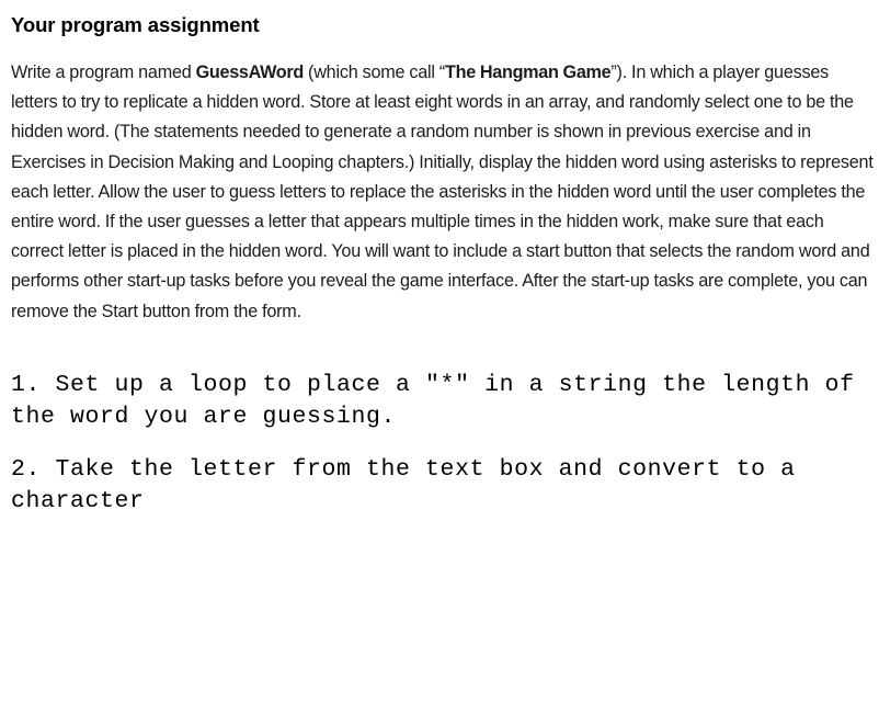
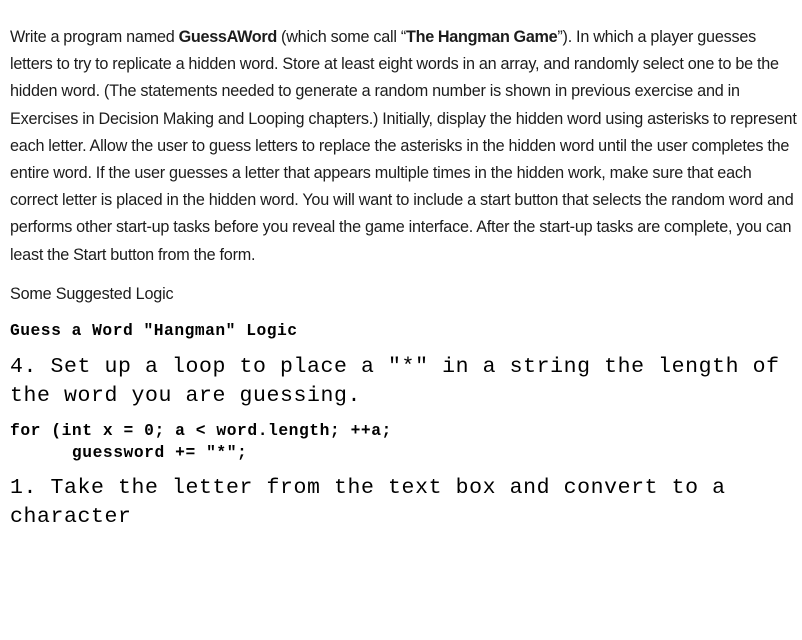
- Your program assignment
- Write a program named GuessAWord (which some call “The Hangman Game”). In which a player guesses letters to try to replicate a hidden word. Store at least eight words in an array, and randomly select one to be the hidden word. (The statements needed to generate a random number is shown in previous exercise and in Exercises in Decision Making and Looping chapters.) Initially, display the hidden word using asterisks to represent each letter. Allow the user to guess letters to replace the asterisks in the hidden word until the user completes the entire word. If the user guesses a letter that appears multiple times in the hidden work, make sure that each correct letter is placed in the hidden word. You will want to include a start button that selects the random word and performs other start-up tasks before you reveal the game interface. After the start-up tasks are complete, you can remove the Start button from the form.
+ Write a program named GuessAWord (which some call “The Hangman Game”). In which a player guesses letters to try to replicate a hidden word. Store at least eight words in an array, and randomly select one to be the hidden word. (The statements needed to generate a random number is shown in previous exercise and in Exercises in Decision Making and Looping chapters.) Initially, display the hidden word using asterisks to represent each letter. Allow the user to guess letters to replace the asterisks in the hidden word until the user completes the entire word. If the user guesses a letter that appears multiple times in the hidden work, make sure that each correct letter is placed in the hidden word. You will want to include a start button that selects the random word and performs other start-up tasks before you reveal the game interface. After the start-up tasks are complete, you can least the Start button from the form.
+ Some Suggested Logic
+ Guess a Word "Hangman" Logic
- 1. Set up a loop to place a "*" in a string the length of the word you are guessing.
+ 4. Set up a loop to place a "*" in a string the length of the word you are guessing.
+ for (int x = 0; a < word.length; ++a;
+ guessword += "*";
- 2. Take the letter from the text box and convert to a character
+ 1. Take the letter from the text box and convert to a character
